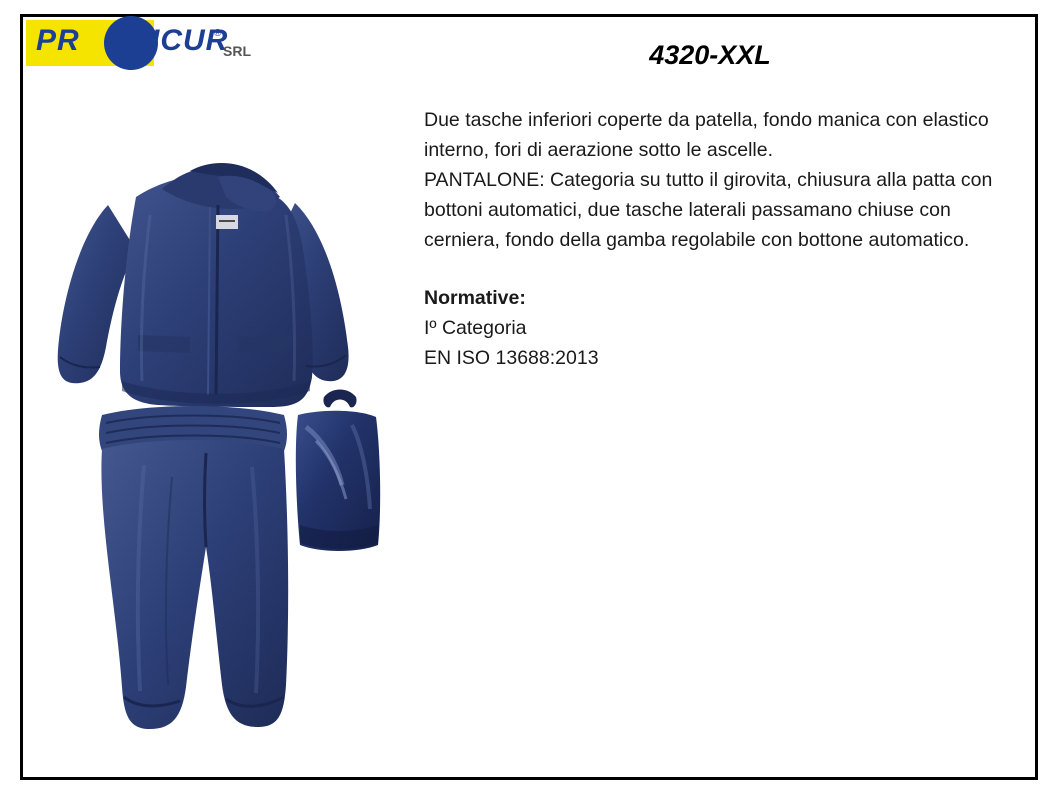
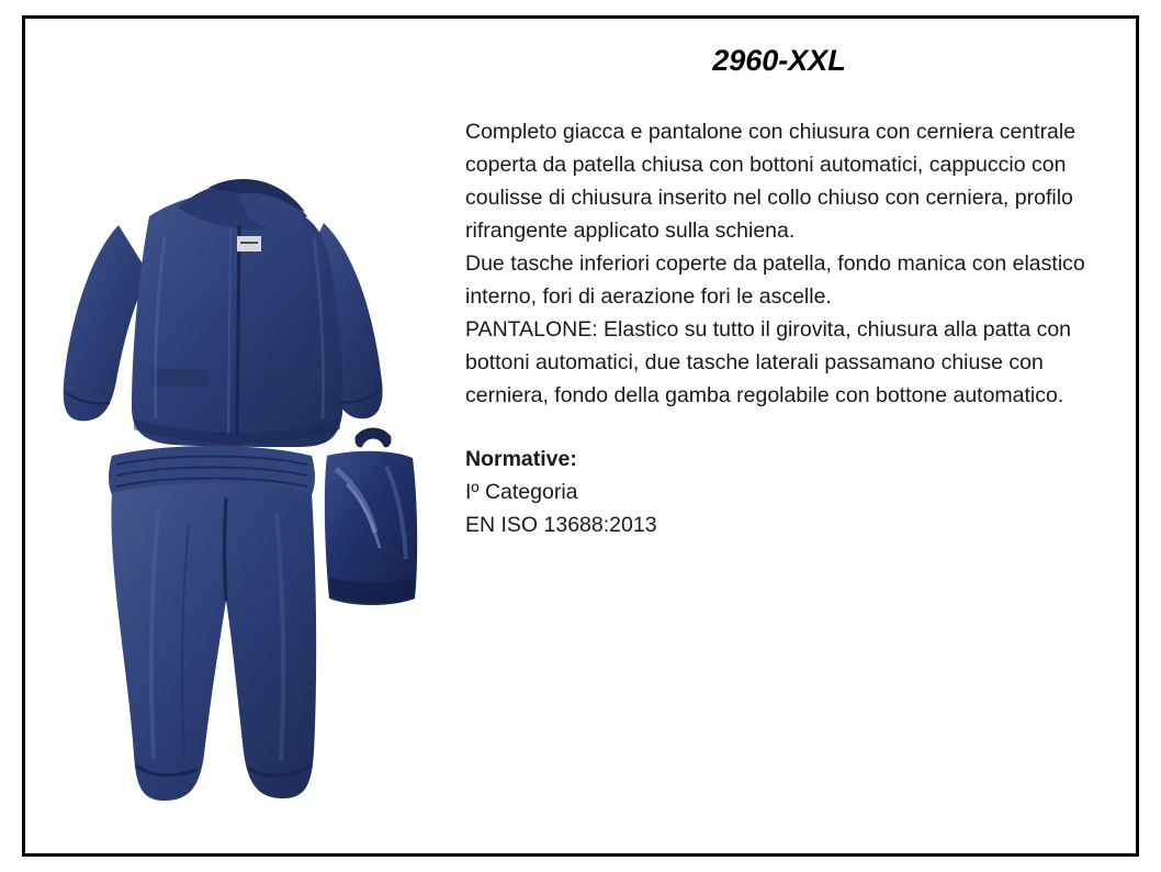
- PR
- SICUR
- ®
- SRL
- 4320-XXL
+ 2960-XXL
+ Completo giacca e pantalone con chiusura con cerniera centrale coperta da patella chiusa con bottoni automatici, cappuccio con coulisse di chiusura inserito nel collo chiuso con cerniera, profilo rifrangente applicato sulla schiena.
- Due tasche inferiori coperte da patella, fondo manica con elastico interno, fori di aerazione sotto le ascelle.
+ Due tasche inferiori coperte da patella, fondo manica con elastico interno, fori di aerazione fori le ascelle.
- PANTALONE: Categoria su tutto il girovita, chiusura alla patta con bottoni automatici, due tasche laterali passamano chiuse con cerniera, fondo della gamba regolabile con bottone automatico.
+ PANTALONE: Elastico su tutto il girovita, chiusura alla patta con bottoni automatici, due tasche laterali passamano chiuse con cerniera, fondo della gamba regolabile con bottone automatico.
  Normative:
  Iº Categoria
  EN ISO 13688:2013
